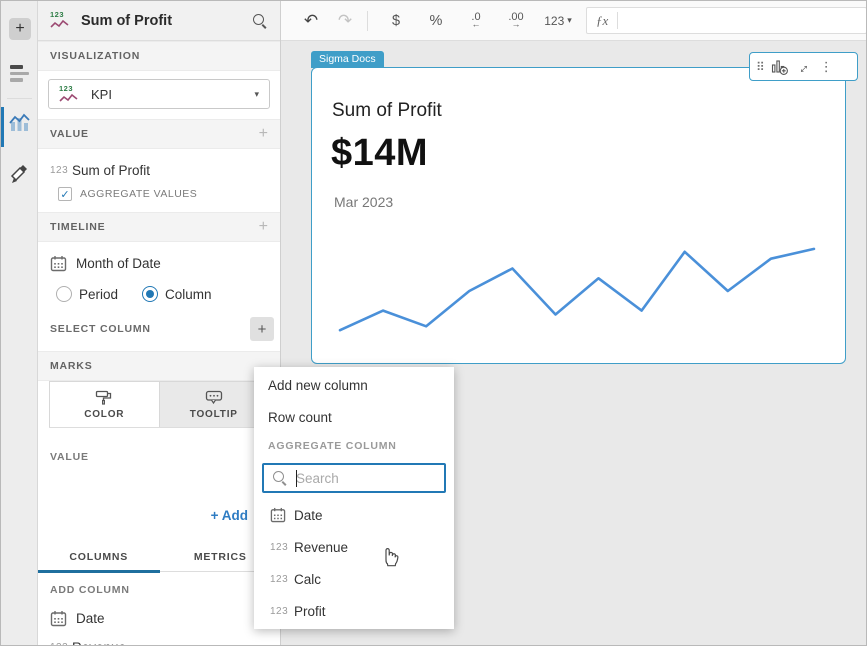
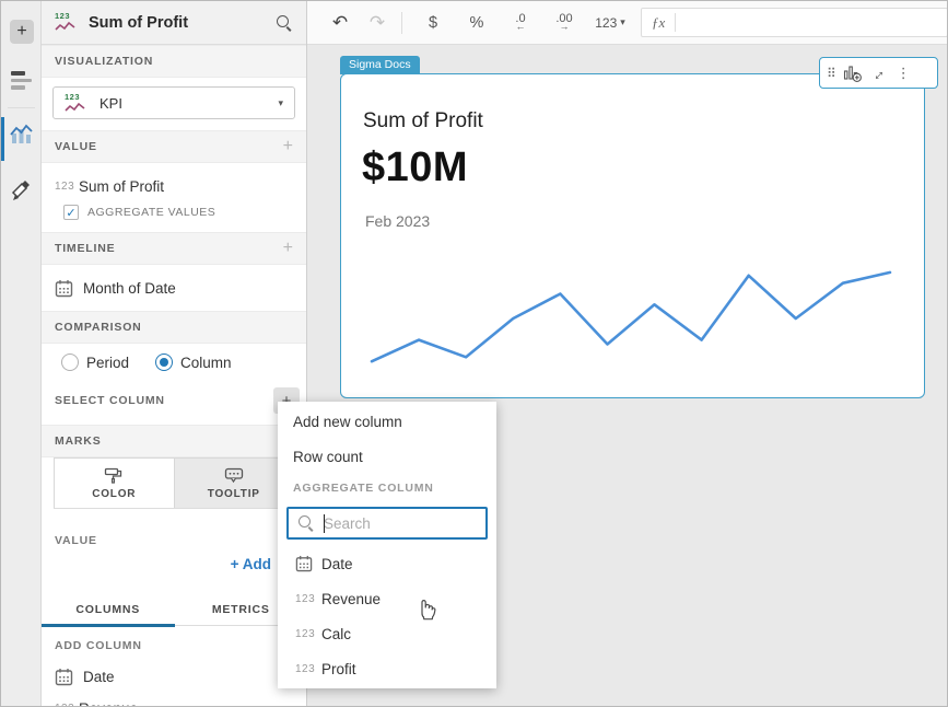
  +
  123
  Sum of Profit
  VISUALIZATION
  123
  KPI
  ▾
  VALUE
  +
  123
  Sum of Profit
  AGGREGATE VALUES
  TIMELINE
  +
  Month of Date
+ COMPARISON
  Period
  Column
  SELECT COLUMN
  +
  MARKS
  COLOR
  TOOLTIP
  VALUE
  + Add
  COLUMNS
  METRICS
  ADD COLUMN
  Date
  ↶
  ↷
  $
  %
  .0
  ←
  .00
  →
  123
  ▾
  ƒx
  Sigma Docs
  ⠿
  ⋮
  Sum of Profit
- $14M
+ $10M
- Mar 2023
+ Feb 2023
  Add new column
  Row count
  AGGREGATE COLUMN
  Search
  Date
  123
  Revenue
  123
  Calc
  123
  Profit
